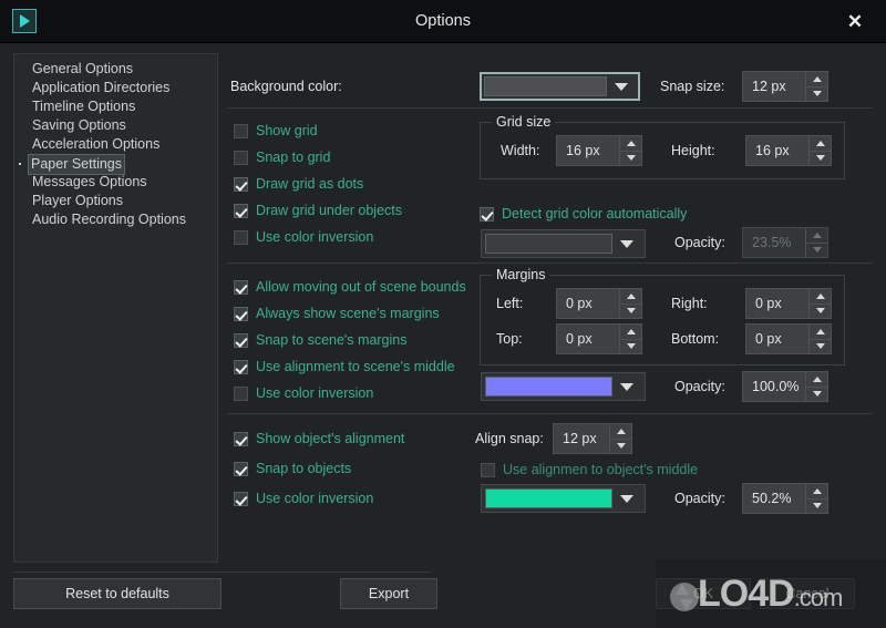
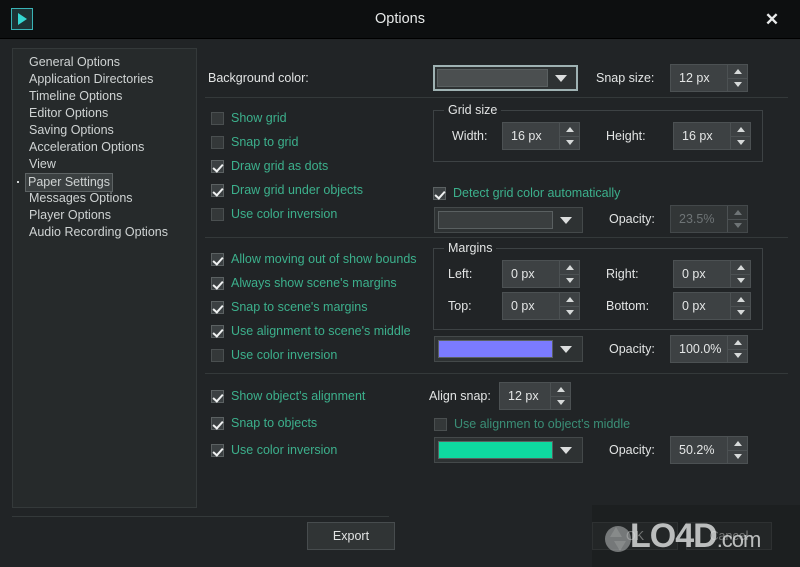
  Options
  ✕
  General Options
  Application Directories
  Timeline Options
+ Editor Options
  Saving Options
  Acceleration Options
+ View
  Paper Settings
  Messages Options
  Player Options
  Audio Recording Options
  Background color:
  Snap size:
  12 px
  Show grid
  Snap to grid
  Draw grid as dots
  Draw grid under objects
  Use color inversion
  Grid size
  Width:
  16 px
  Height:
  16 px
  Detect grid color automatically
  Opacity:
  23.5%
- Allow moving out of scene bounds
+ Allow moving out of show bounds
  Always show scene's margins
  Snap to scene's margins
  Use alignment to scene's middle
  Use color inversion
  Margins
  Left:
  0 px
  Right:
  0 px
  Top:
  0 px
  Bottom:
  0 px
  Opacity:
  100.0%
  Show object's alignment
  Snap to objects
  Use color inversion
  Align snap:
  12 px
  Use alignmen to object's middle
  Opacity:
  50.2%
- Reset to defaults
  Export
  OK
  Cancel
  LO4D.com
